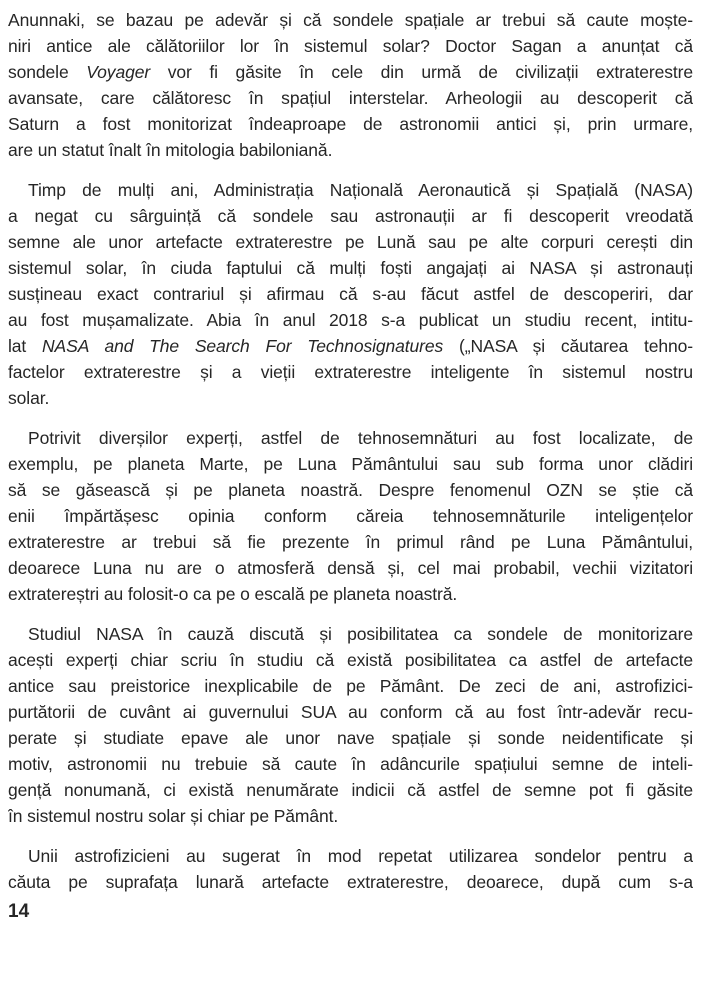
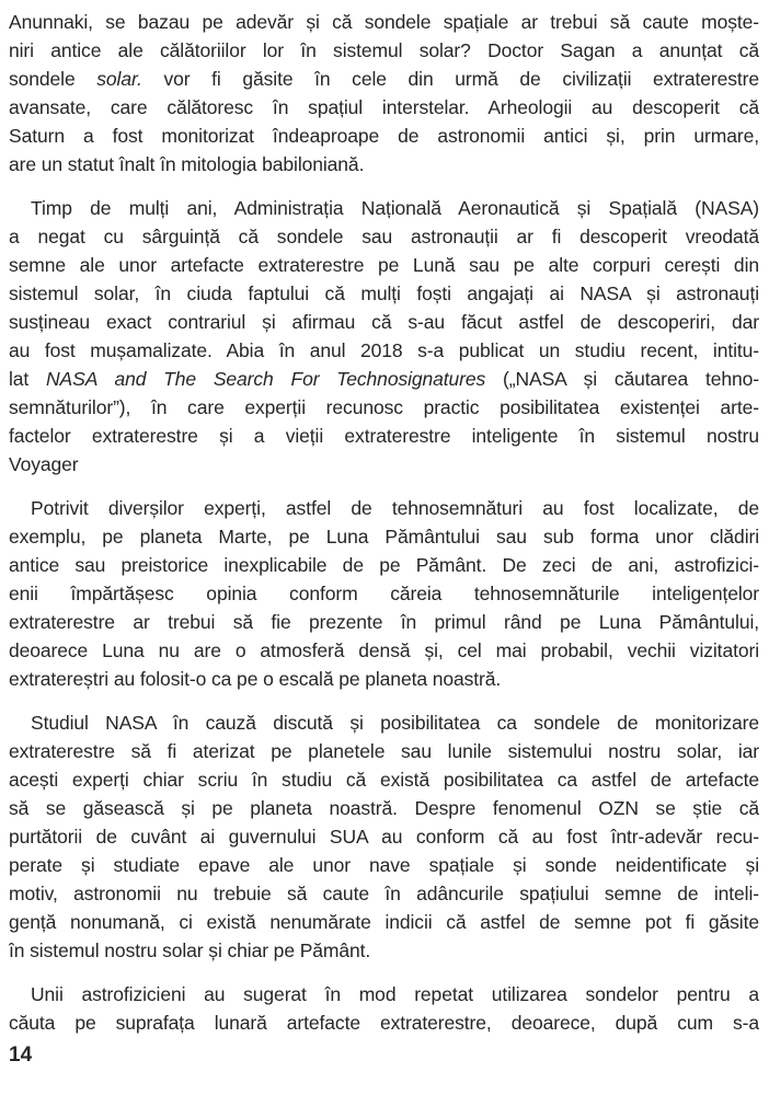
  Anunnaki, se bazau pe adevăr și că sondele spațiale ar trebui să caute moște-
  niri antice ale călătoriilor lor în sistemul solar? Doctor Sagan a anunțat că
- sondele Voyager vor fi găsite în cele din urmă de civilizații extraterestre
+ sondele solar. vor fi găsite în cele din urmă de civilizații extraterestre
  avansate, care călătoresc în spațiul interstelar. Arheologii au descoperit că
  Saturn a fost monitorizat îndeaproape de astronomii antici și, prin urmare,
  are un statut înalt în mitologia babiloniană.
  Timp de mulți ani, Administrația Națională Aeronautică și Spațială (NASA)
  a negat cu sârguință că sondele sau astronauții ar fi descoperit vreodată
  semne ale unor artefacte extraterestre pe Lună sau pe alte corpuri cerești din
  sistemul solar, în ciuda faptului că mulți foști angajați ai NASA și astronauți
  susțineau exact contrariul și afirmau că s-au făcut astfel de descoperiri, dar
  au fost mușamalizate. Abia în anul 2018 s-a publicat un studiu recent, intitu-
  lat NASA and The Search For Technosignatures („NASA și căutarea tehno-
+ semnăturilor”), în care experții recunosc practic posibilitatea existenței arte-
  factelor extraterestre și a vieții extraterestre inteligente în sistemul nostru
- solar.
+ Voyager
  Potrivit diverșilor experți, astfel de tehnosemnături au fost localizate, de
  exemplu, pe planeta Marte, pe Luna Pământului sau sub forma unor clădiri
- să se găsească și pe planeta noastră. Despre fenomenul OZN se știe că
+ antice sau preistorice inexplicabile de pe Pământ. De zeci de ani, astrofizici-
  enii împărtășesc opinia conform căreia tehnosemnăturile inteligențelor
  extraterestre ar trebui să fie prezente în primul rând pe Luna Pământului,
  deoarece Luna nu are o atmosferă densă și, cel mai probabil, vechii vizitatori
  extratereștri au folosit-o ca pe o escală pe planeta noastră.
  Studiul NASA în cauză discută și posibilitatea ca sondele de monitorizare
+ extraterestre să fi aterizat pe planetele sau lunile sistemului nostru solar, iar
  acești experți chiar scriu în studiu că există posibilitatea ca astfel de artefacte
- antice sau preistorice inexplicabile de pe Pământ. De zeci de ani, astrofizici-
+ să se găsească și pe planeta noastră. Despre fenomenul OZN se știe că
  purtătorii de cuvânt ai guvernului SUA au conform că au fost într-adevăr recu-
  perate și studiate epave ale unor nave spațiale și sonde neidentificate și
  motiv, astronomii nu trebuie să caute în adâncurile spațiului semne de inteli-
  gență nonumană, ci există nenumărate indicii că astfel de semne pot fi găsite
  în sistemul nostru solar și chiar pe Pământ.
  Unii astrofizicieni au sugerat în mod repetat utilizarea sondelor pentru a
  căuta pe suprafața lunară artefacte extraterestre, deoarece, după cum s-a
  14
